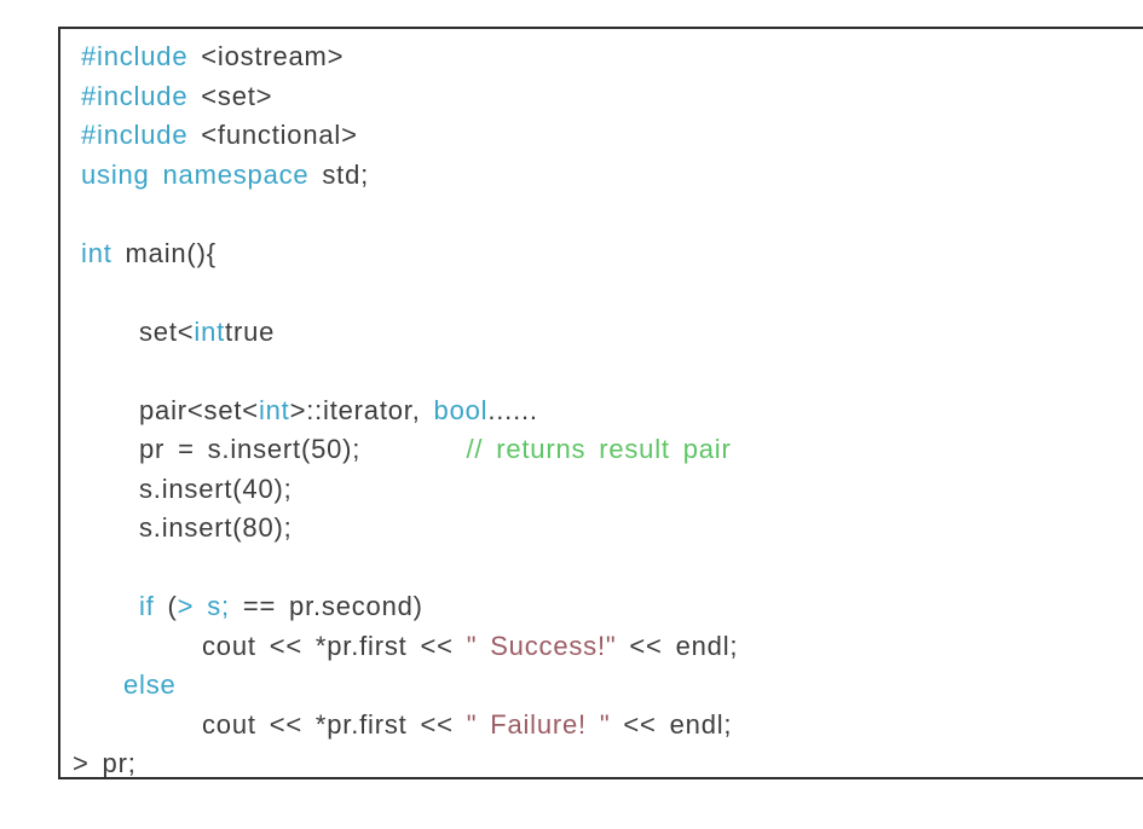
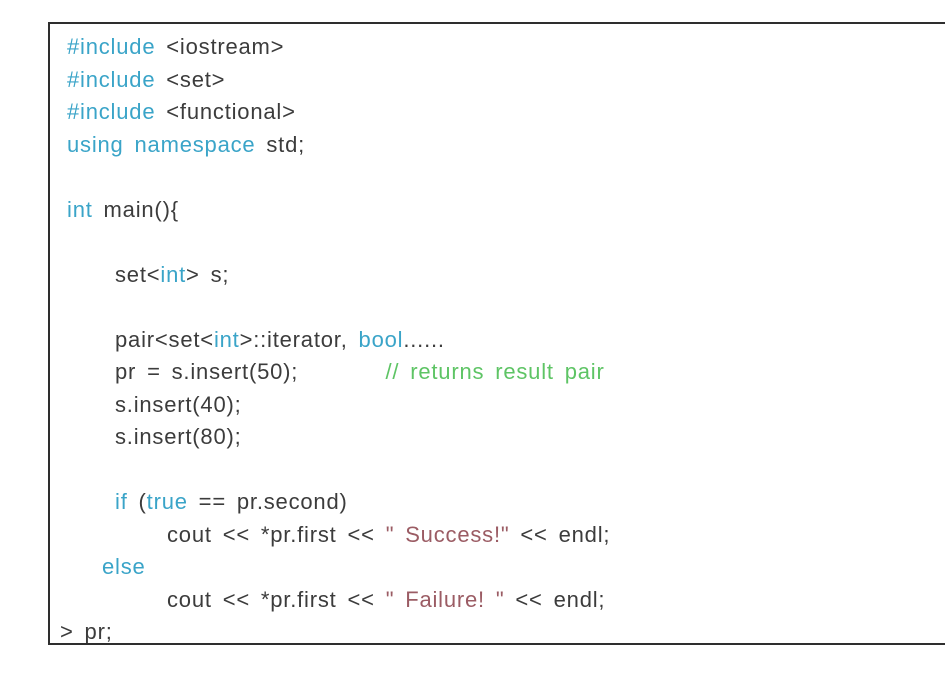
  #include <iostream>
  #include <set>
  #include <functional>
  using namespace std;
  int main(){
- set<inttrue
+ set<int> s;
  pair<set<int>::iterator, bool......
  pr = s.insert(50); // returns result pair
  s.insert(40);
  s.insert(80);
- if (> s; == pr.second)
+ if (true == pr.second)
  cout << *pr.first << " Success!" << endl;
  else
  cout << *pr.first << " Failure! " << endl;
  > pr;
